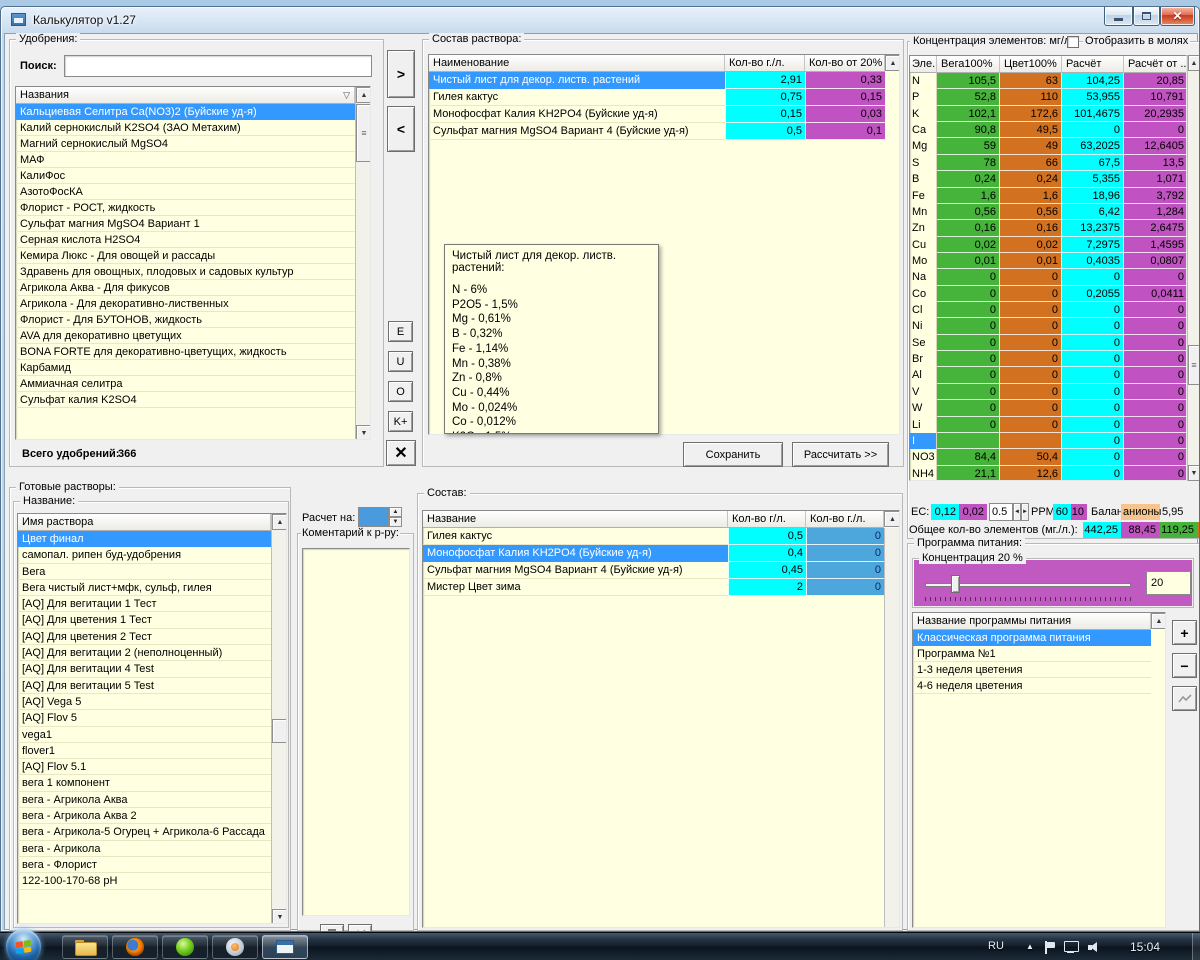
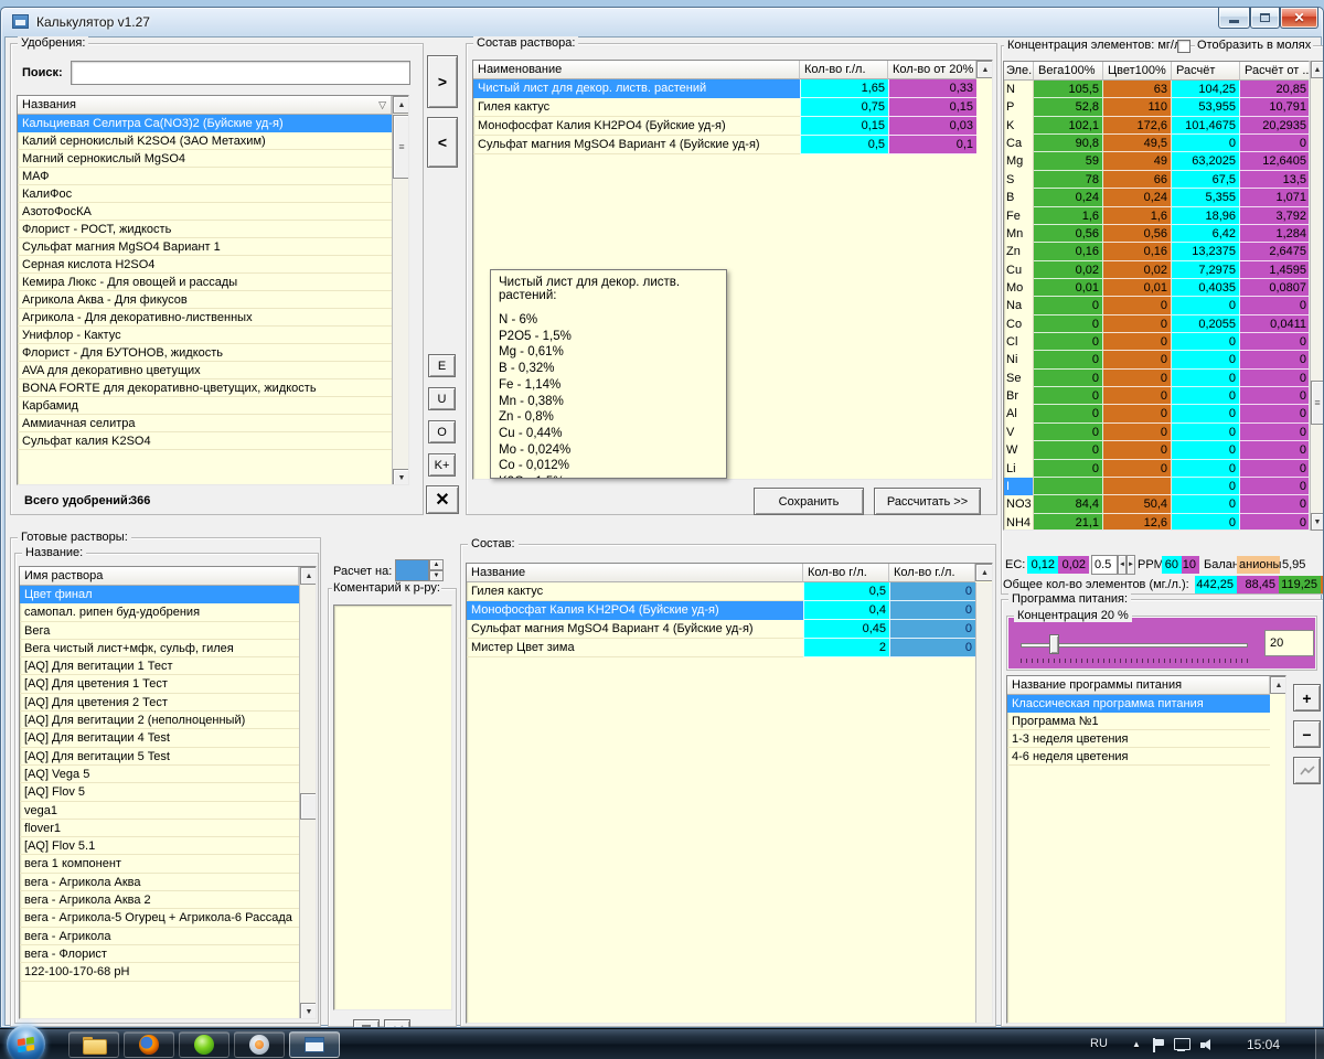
  Калькулятор v1.27
  ✕
  Удобрения:
  Поиск:
  Названия
  ▽
  Кальциевая Селитра Ca(NO3)2 (Буйские уд-я)
  Калий сернокислый K2SO4 (ЗАО Метахим)
  Магний сернокислый MgSO4
  МАФ
  КалиФос
  АзотоФосКА
  Флорист - РОСТ, жидкость
  Сульфат магния MgSO4 Вариант 1
  Серная кислота H2SO4
  Кемира Люкс - Для овощей и рассады
- Здравень для овощных, плодовых и садовых культур
  Агрикола Аква - Для фикусов
  Агрикола - Для декоративно-лиственных
+ Унифлор - Кактус
  Флорист - Для БУТОНОВ, жидкость
  AVA для декоративно цветущих
  BONA FORTE для декоративно-цветущих, жидкость
  Карбамид
  Аммиачная селитра
  Сульфат калия K2SO4
  ≡
  Всего удобрений:
  366
  >
  <
  E
  U
  O
  K+
  ✕
  Состав раствора:
  Наименование
  Кол-во г./л.
  Кол-во от 20%
  Чистый лист для декор. листв. растений
- 2,91
+ 1,65
  0,33
  Гилея кактус
  0,75
  0,15
  Монофосфат Калия KH2PO4 (Буйские уд-я)
  0,15
  0,03
  Сульфат магния MgSO4 Вариант 4 (Буйские уд-я)
  0,5
  0,1
  Сохранить
  Рассчитать >>
  Чистый лист для декор. листв. растений:
  N - 6%
  P2O5 - 1,5%
  Mg - 0,61%
  B - 0,32%
  Fe - 1,14%
  Mn - 0,38%
  Zn - 0,8%
  Cu - 0,44%
  Mo - 0,024%
  Co - 0,012%
  Концентрация элементов: мг/
  Отобразить в молях
  Вега100%
  Цвет100%
  Расчёт
  Расчёт от ..
  N
  105,5
  63
  104,25
  20,85
  P
  52,8
  110
  53,955
  10,791
  K
  102,1
  172,6
  101,4675
  20,2935
  Ca
  90,8
  49,5
  0
  0
  Mg
  59
  49
  63,2025
  12,6405
  S
  78
  66
  67,5
  13,5
  B
  0,24
  0,24
  5,355
  1,071
  Fe
  1,6
  1,6
  18,96
  3,792
  Mn
  0,56
  0,56
  6,42
  1,284
  Zn
  0,16
  0,16
  13,2375
  2,6475
  Cu
  0,02
  0,02
  7,2975
  1,4595
  Mo
  0,01
  0,01
  0,4035
  0,0807
  Na
  0
  0
  0
  0
  Co
  0
  0
  0,2055
  0,0411
  Cl
  0
  0
  0
  0
  Ni
  0
  0
  0
  0
  Se
  0
  0
  0
  0
  Br
  0
  0
  0
  0
  Al
  0
  0
  0
  0
  V
  0
  0
  0
  0
  W
  0
  0
  0
  0
  Li
  0
  0
  0
  0
  I
  0
  0
  NO3
  84,4
  50,4
  0
  0
  NH4
  21,1
  12,6
  0
  0
  ≡
  EC:
  0,12
  0,02
  0.5
  PPM
  60
  10
  Балан
  анионы
  5,95
  Общее кол-во элементов (мг./л.):
  442,25
  88,45
  119,25
  Программа питания:
  Концентрация 20 %
  20
  Название программы питания
  Классическая программа питания
  Программа №1
  1-3 неделя цветения
  4-6 неделя цветения
  +
  −
  Готовые растворы:
  Название:
  Имя раствора
  Цвет финал
  самопал. рипен буд-удобрения
  Вега
  Вега чистый лист+мфк, сульф, гилея
  [AQ] Для вегитации 1 Тест
  [AQ] Для цветения 1 Тест
  [AQ] Для цветения 2 Тест
  [AQ] Для вегитации 2 (неполноценный)
  [AQ] Для вегитации 4 Test
  [AQ] Для вегитации 5 Test
  [AQ] Vega 5
  [AQ] Flov 5
  vega1
  flover1
  [AQ] Flov 5.1
  вега 1 компонент
  вега - Агрикола Аква
  вега - Агрикола Аква 2
  вега - Агрикола-5 Огурец + Агрикола-6 Рассада
  вега - Агрикола
  вега - Флорист
  122-100-170-68 pH
  Расчет на:
  Коментарий к р-ру:
  Состав:
  Название
  Кол-во г/л.
  Кол-во г./л.
  Гилея кактус
  0,5
  0
  Монофосфат Калия KH2PO4 (Буйские уд-я)
  0,4
  0
  Сульфат магния MgSO4 Вариант 4 (Буйские уд-я)
  0,45
  0
  Мистер Цвет зима
  2
  0
  RU
  ▲
  15:04
